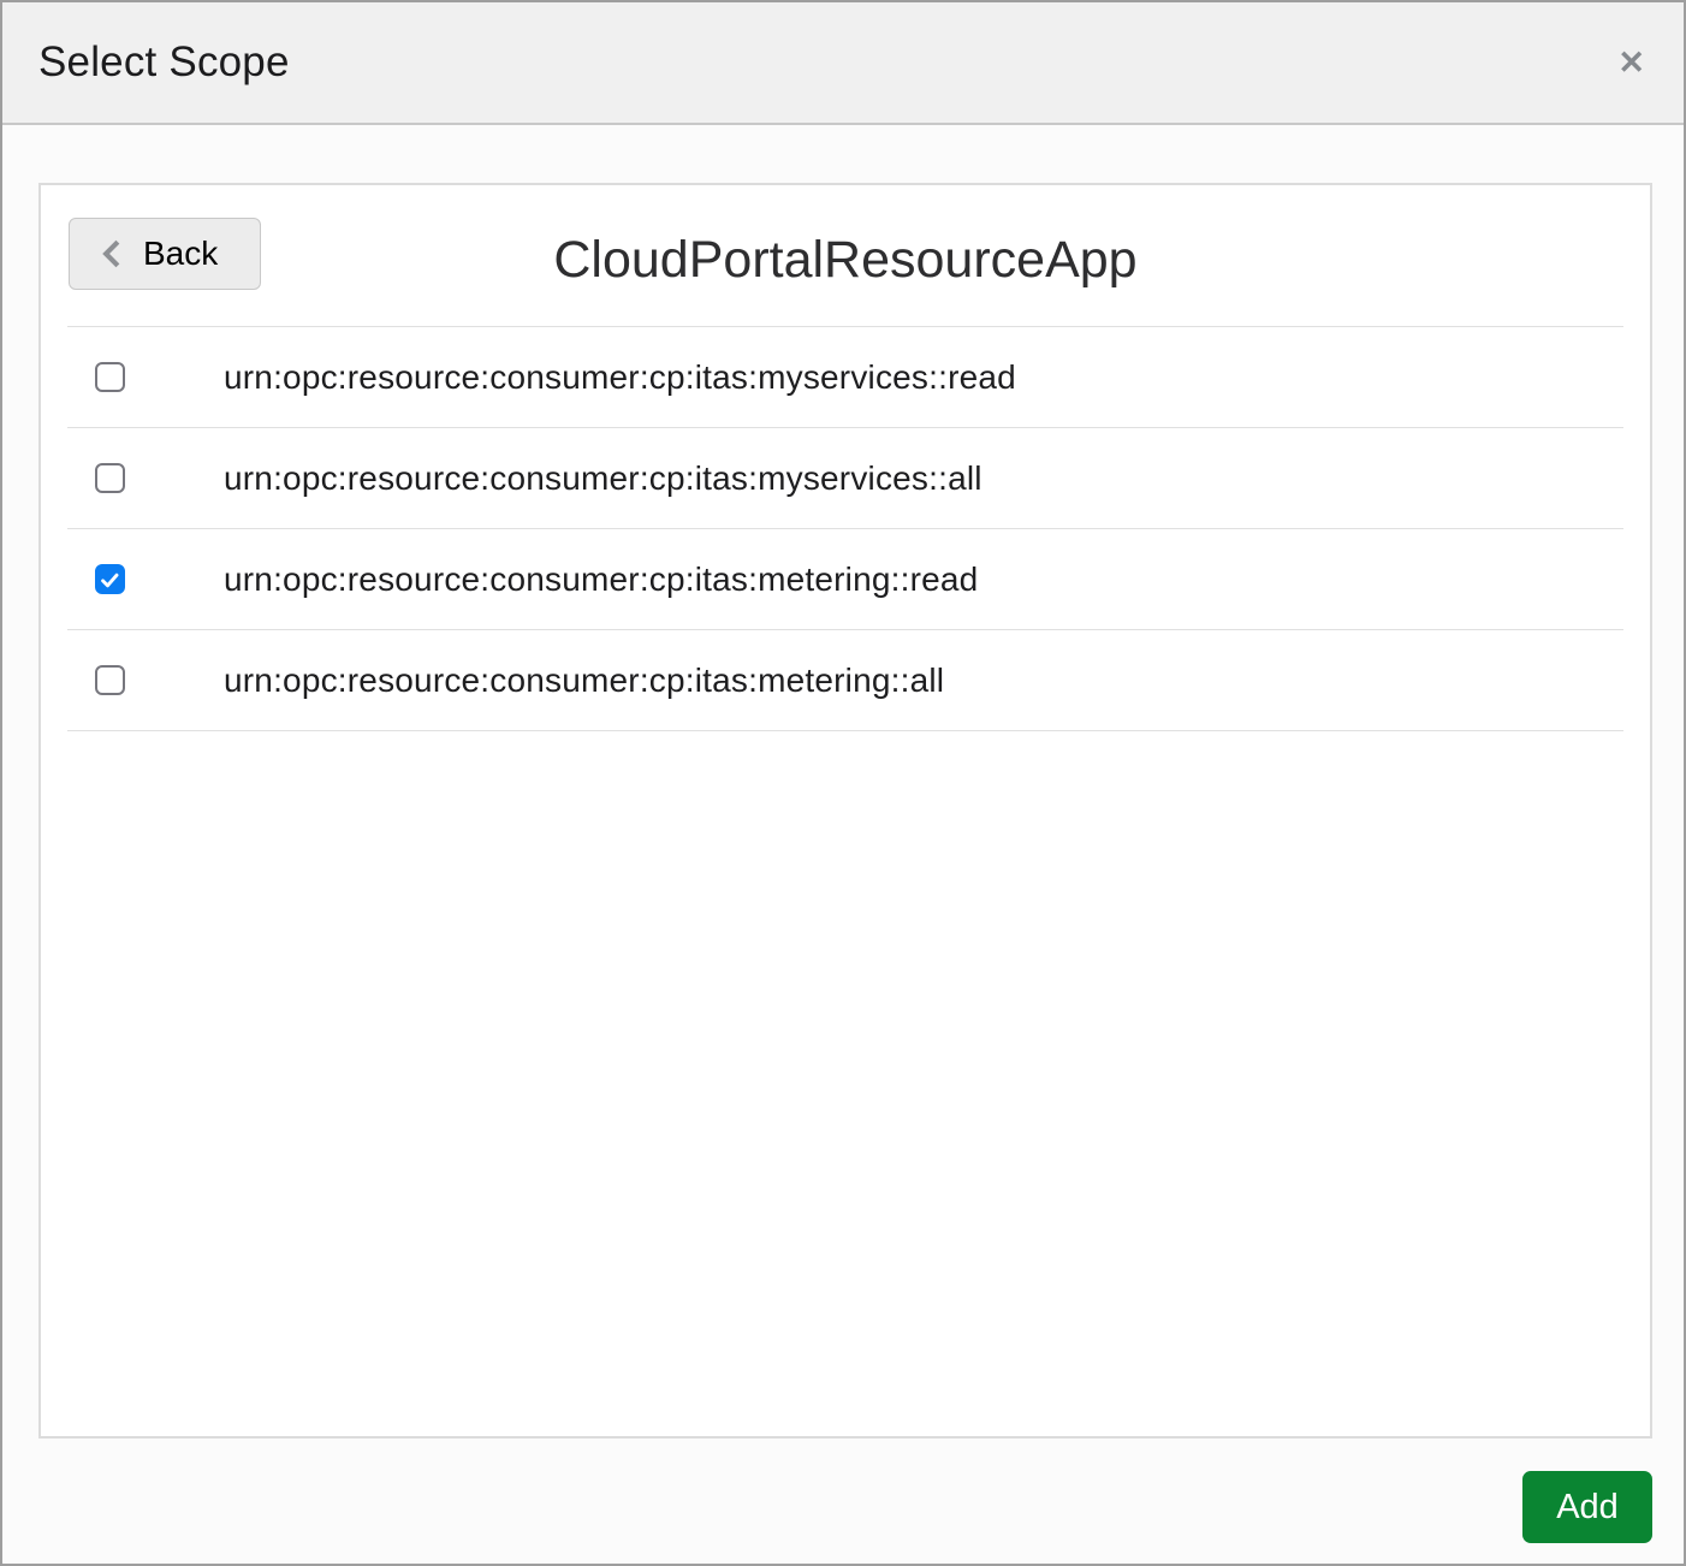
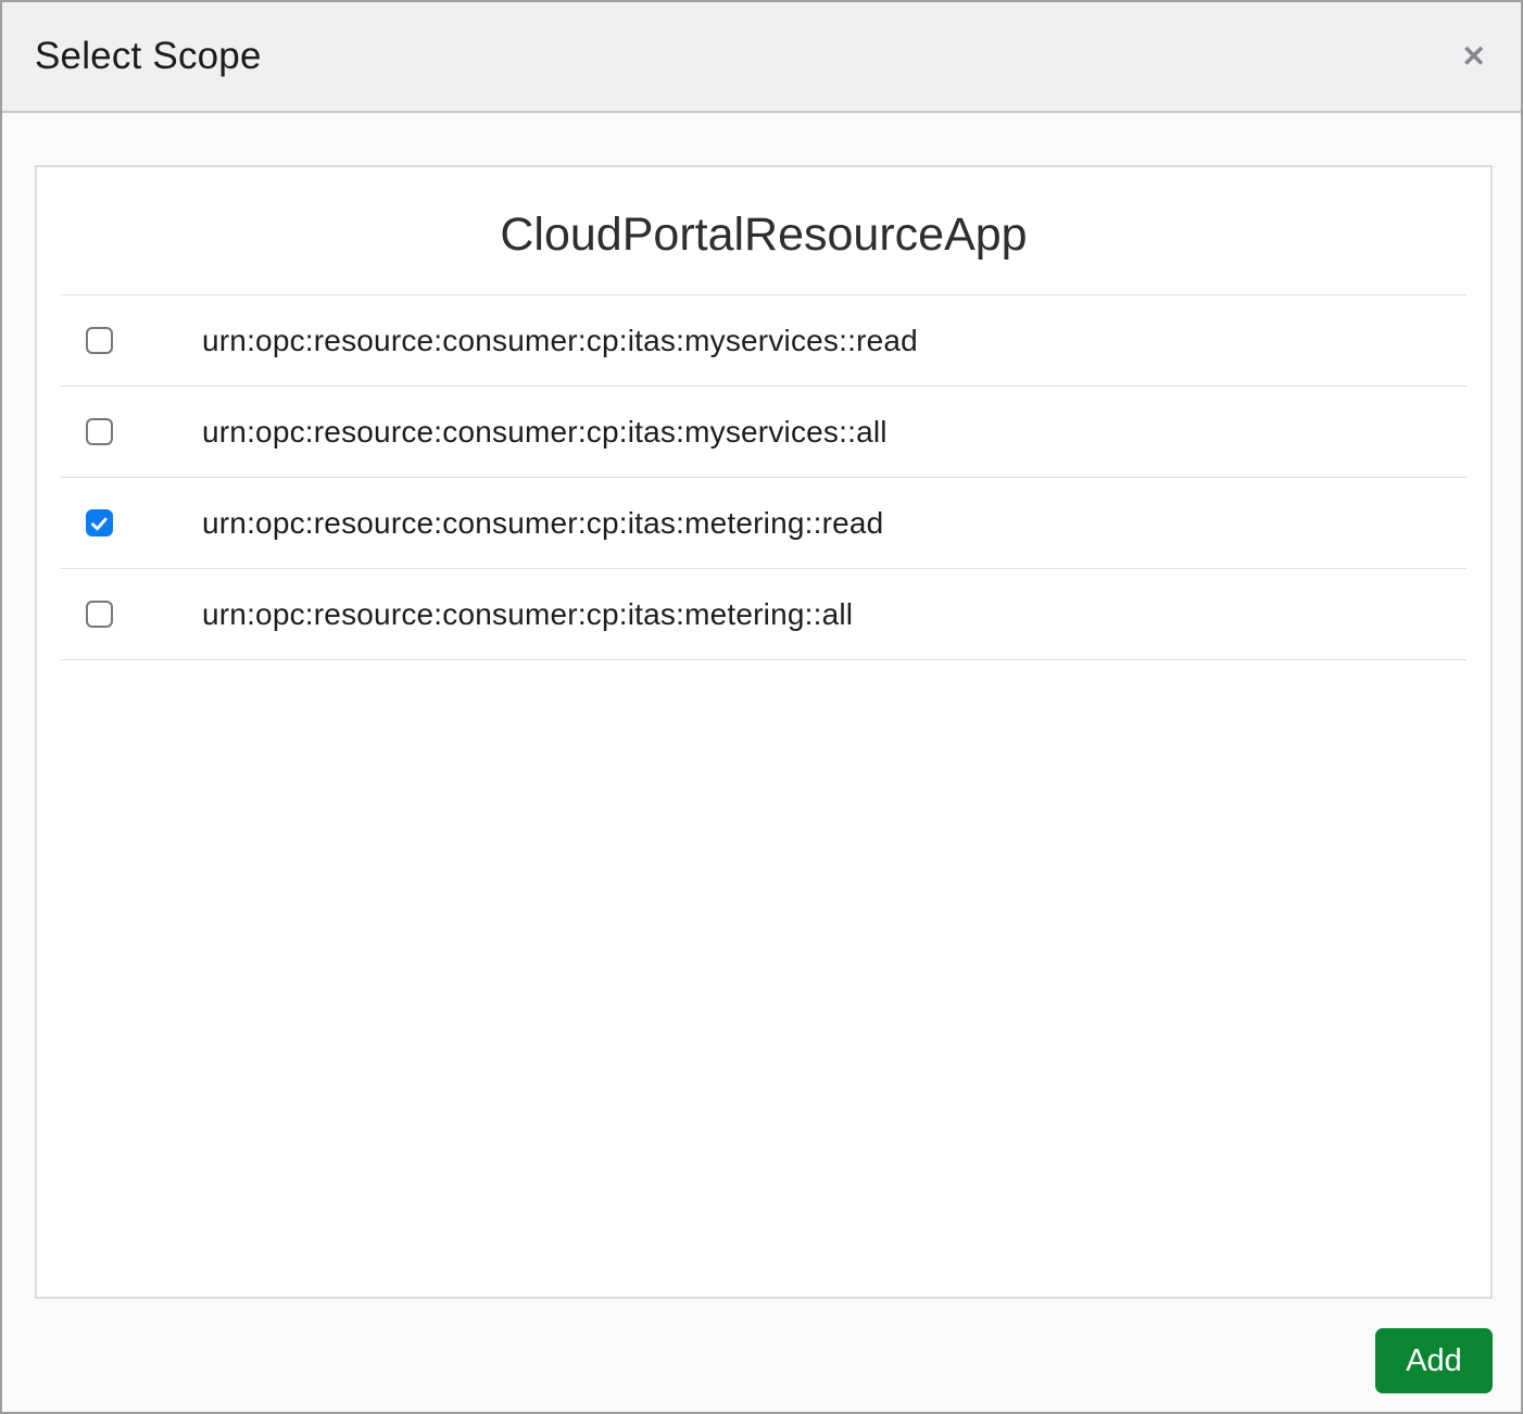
  Select Scope
  ✕
- Back
  CloudPortalResourceApp
  urn:opc:resource:consumer:cp:itas:myservices::read
  urn:opc:resource:consumer:cp:itas:myservices::all
  urn:opc:resource:consumer:cp:itas:metering::read
  urn:opc:resource:consumer:cp:itas:metering::all
  Add
